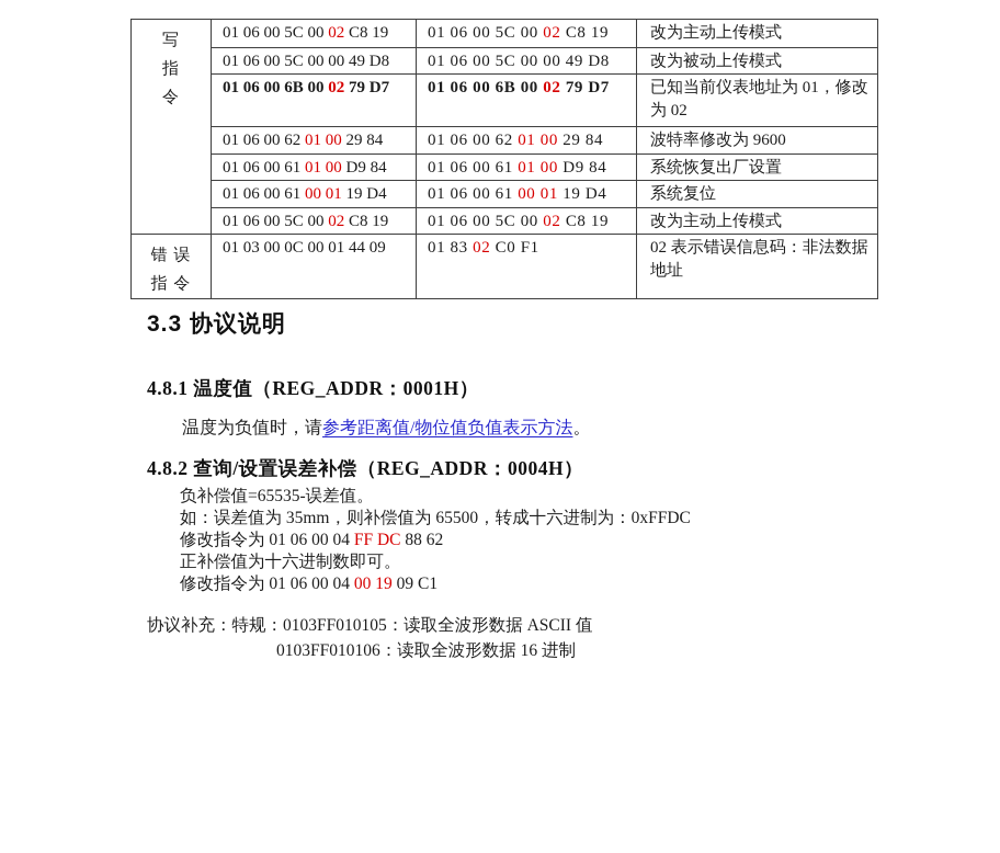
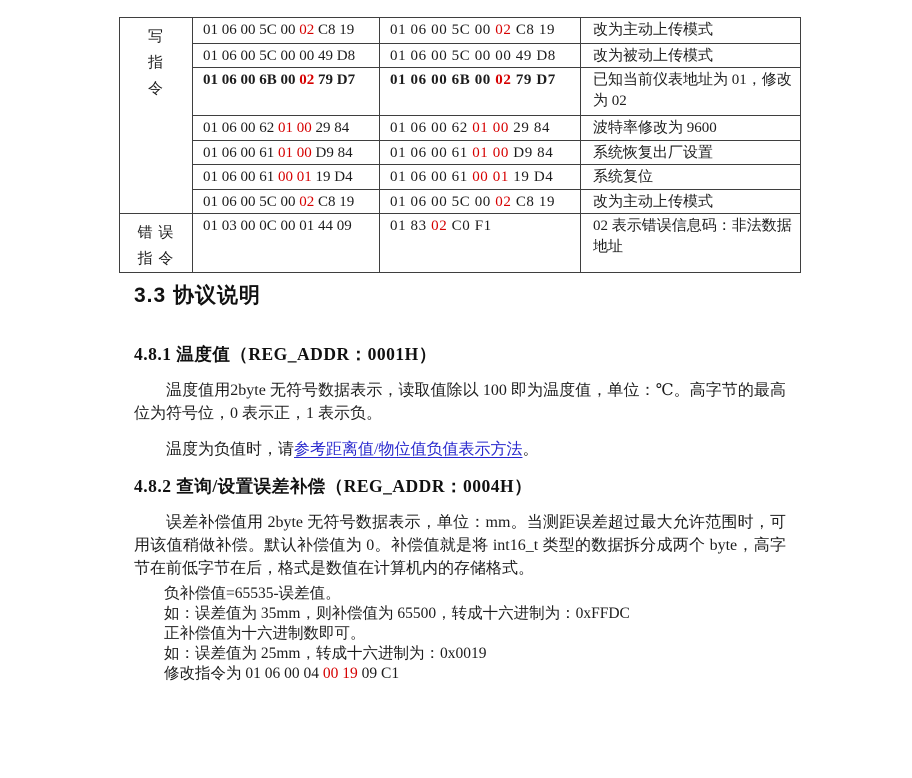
  写指令	01 06 00 5C 00 02 C8 19	01 06 00 5C 00 02 C8 19	改为主动上传模式
  01 06 00 5C 00 00 49 D8	01 06 00 5C 00 00 49 D8	改为被动上传模式
  01 06 00 6B 00 02 79 D7	01 06 00 6B 00 02 79 D7	已知当前仪表地址为 01，修改为 02
  01 06 00 62 01 00 29 84	01 06 00 62 01 00 29 84	波特率修改为 9600
  01 06 00 61 01 00 D9 84	01 06 00 61 01 00 D9 84	系统恢复出厂设置
  01 06 00 61 00 01 19 D4	01 06 00 61 00 01 19 D4	系统复位
  01 06 00 5C 00 02 C8 19	01 06 00 5C 00 02 C8 19	改为主动上传模式
  错 误指 令	01 03 00 0C 00 01 44 09	01 83 02 C0 F1	02 表示错误信息码：非法数据地址
  3.3 协议说明
  4.8.1 温度值（REG_ADDR：0001H）
+ 温度值用2byte 无符号数据表示，读取值除以 100 即为温度值，单位：℃。高字节的最高位为符号位，0 表示正，1 表示负。
  温度为负值时，请参考距离值/物位值负值表示方法。
  4.8.2 查询/设置误差补偿（REG_ADDR：0004H）
+ 误差补偿值用 2byte 无符号数据表示，单位：mm。当测距误差超过最大允许范围时，可用该值稍做补偿。默认补偿值为 0。补偿值就是将 int16_t 类型的数据拆分成两个 byte，高字节在前低字节在后，格式是数值在计算机内的存储格式。
  负补偿值=65535-误差值。
  如：误差值为 35mm，则补偿值为 65500，转成十六进制为：0xFFDC
- 修改指令为 01 06 00 04 FF DC 88 62
  正补偿值为十六进制数即可。
+ 如：误差值为 25mm，转成十六进制为：0x0019
  修改指令为 01 06 00 04 00 19 09 C1
- 协议补充：特规：0103FF010105：读取全波形数据 ASCII 值
- 0103FF010106：读取全波形数据 16 进制
